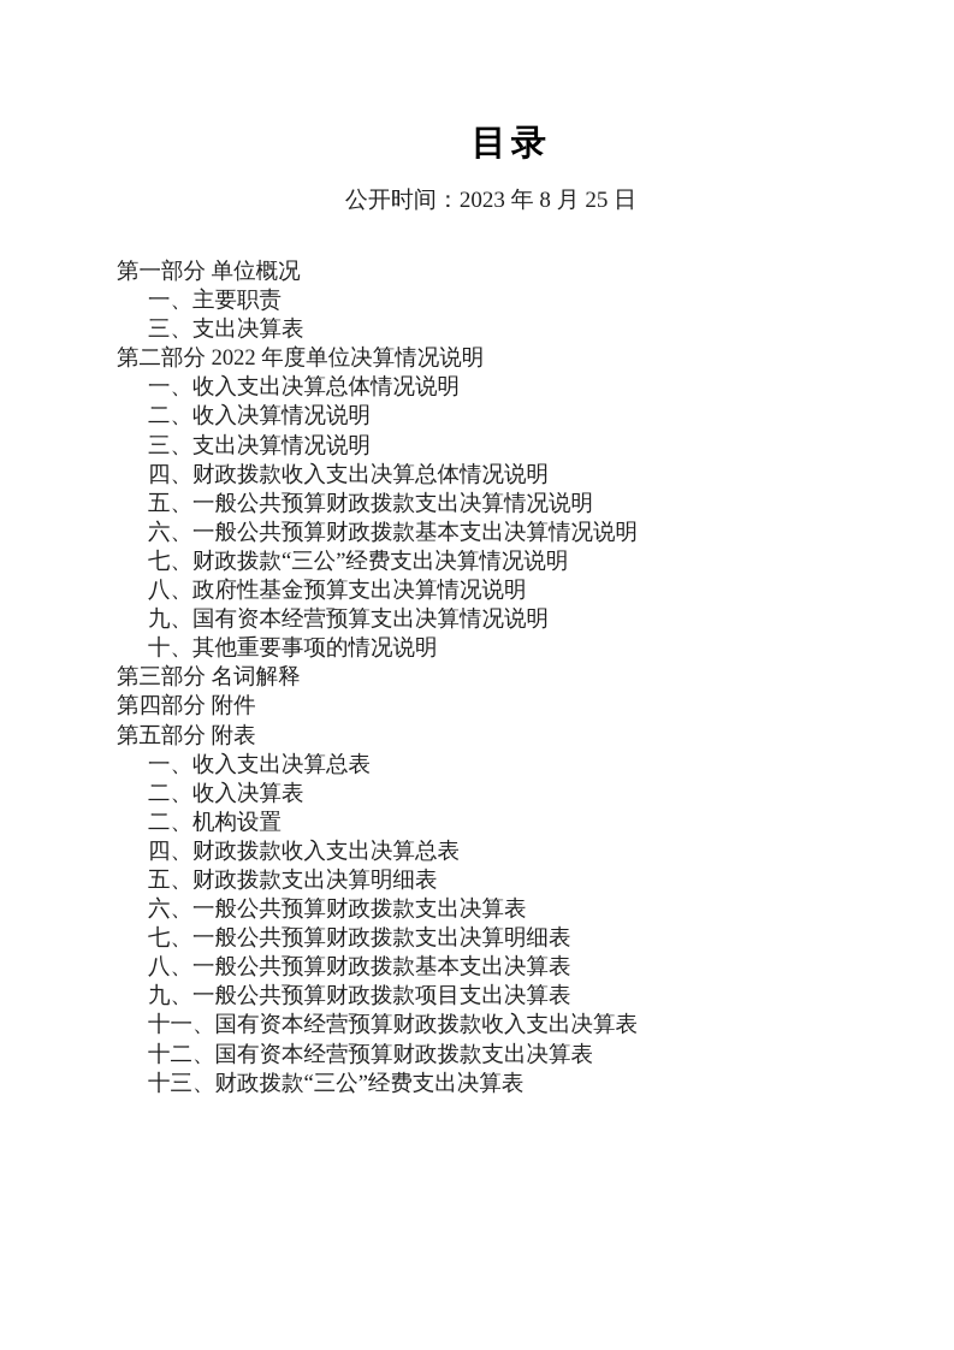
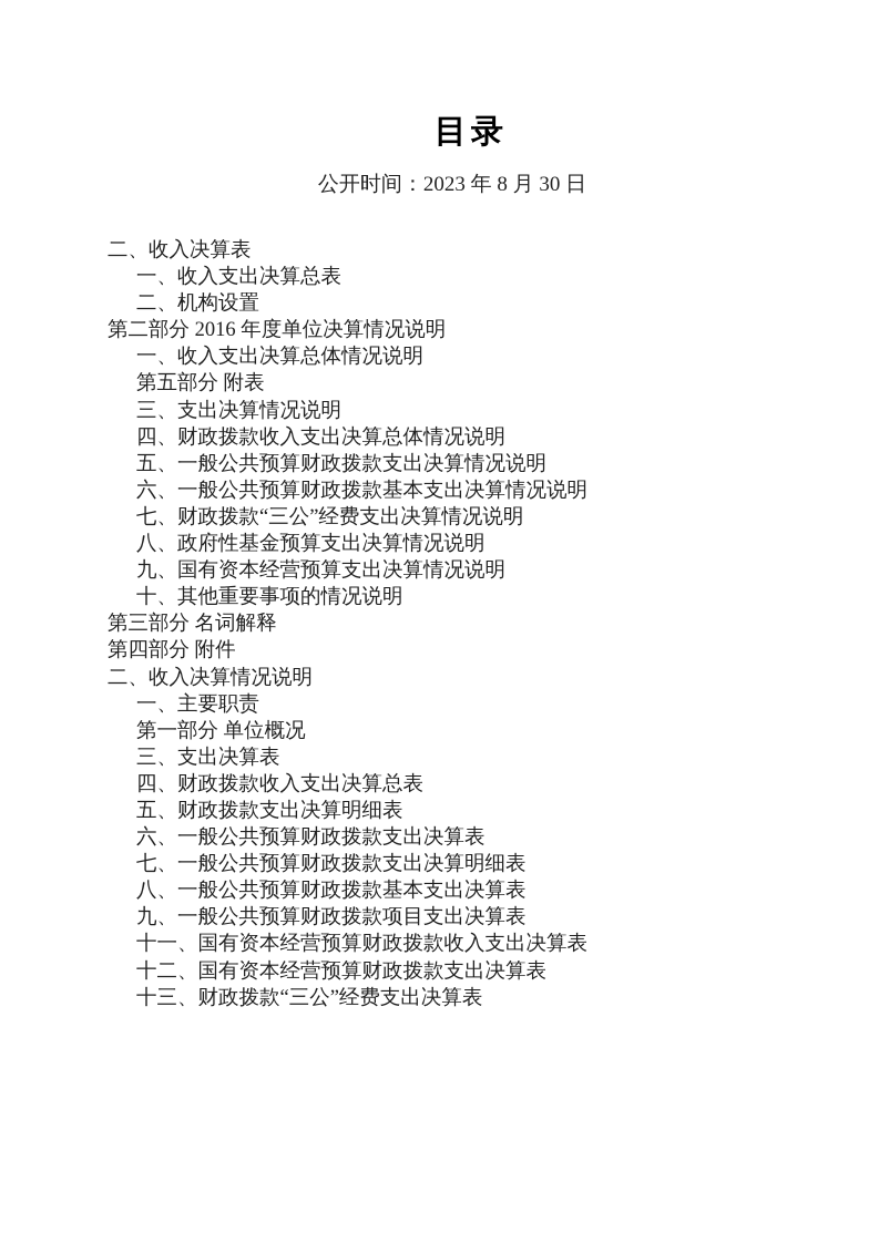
  目录
- 公开时间：2023 年 8 月 25 日
+ 公开时间：2023 年 8 月 30 日
- 第一部分 单位概况
+ 二、收入决算表
- 一、主要职责
+ 一、收入支出决算总表
- 三、支出决算表
+ 二、机构设置
- 第二部分 2022 年度单位决算情况说明
+ 第二部分 2016 年度单位决算情况说明
  一、收入支出决算总体情况说明
- 二、收入决算情况说明
+ 第五部分 附表
  三、支出决算情况说明
  四、财政拨款收入支出决算总体情况说明
  五、一般公共预算财政拨款支出决算情况说明
  六、一般公共预算财政拨款基本支出决算情况说明
  七、财政拨款“三公”经费支出决算情况说明
  八、政府性基金预算支出决算情况说明
  九、国有资本经营预算支出决算情况说明
  十、其他重要事项的情况说明
  第三部分 名词解释
  第四部分 附件
- 第五部分 附表
+ 二、收入决算情况说明
- 一、收入支出决算总表
+ 一、主要职责
- 二、收入决算表
+ 第一部分 单位概况
- 二、机构设置
+ 三、支出决算表
  四、财政拨款收入支出决算总表
  五、财政拨款支出决算明细表
  六、一般公共预算财政拨款支出决算表
  七、一般公共预算财政拨款支出决算明细表
  八、一般公共预算财政拨款基本支出决算表
  九、一般公共预算财政拨款项目支出决算表
  十一、国有资本经营预算财政拨款收入支出决算表
  十二、国有资本经营预算财政拨款支出决算表
  十三、财政拨款“三公”经费支出决算表
